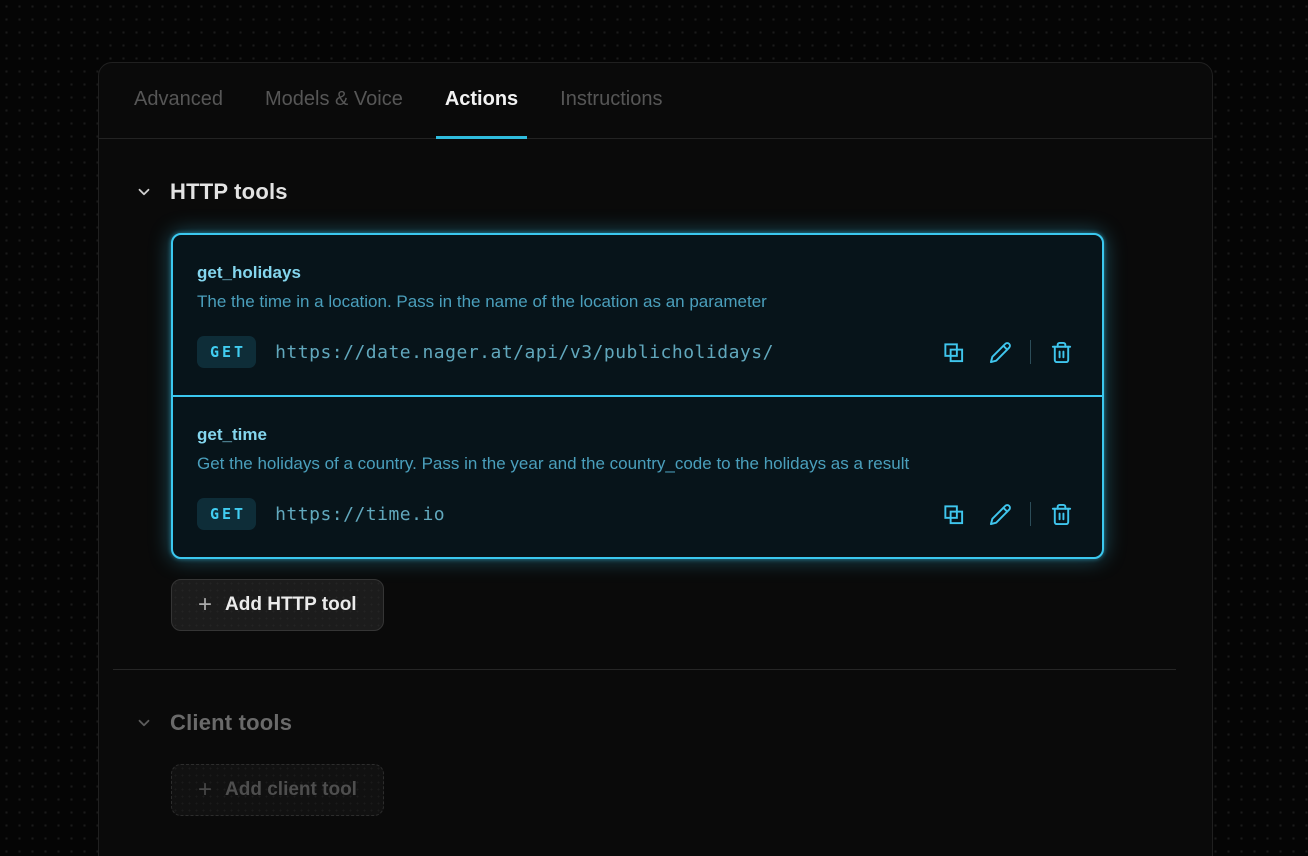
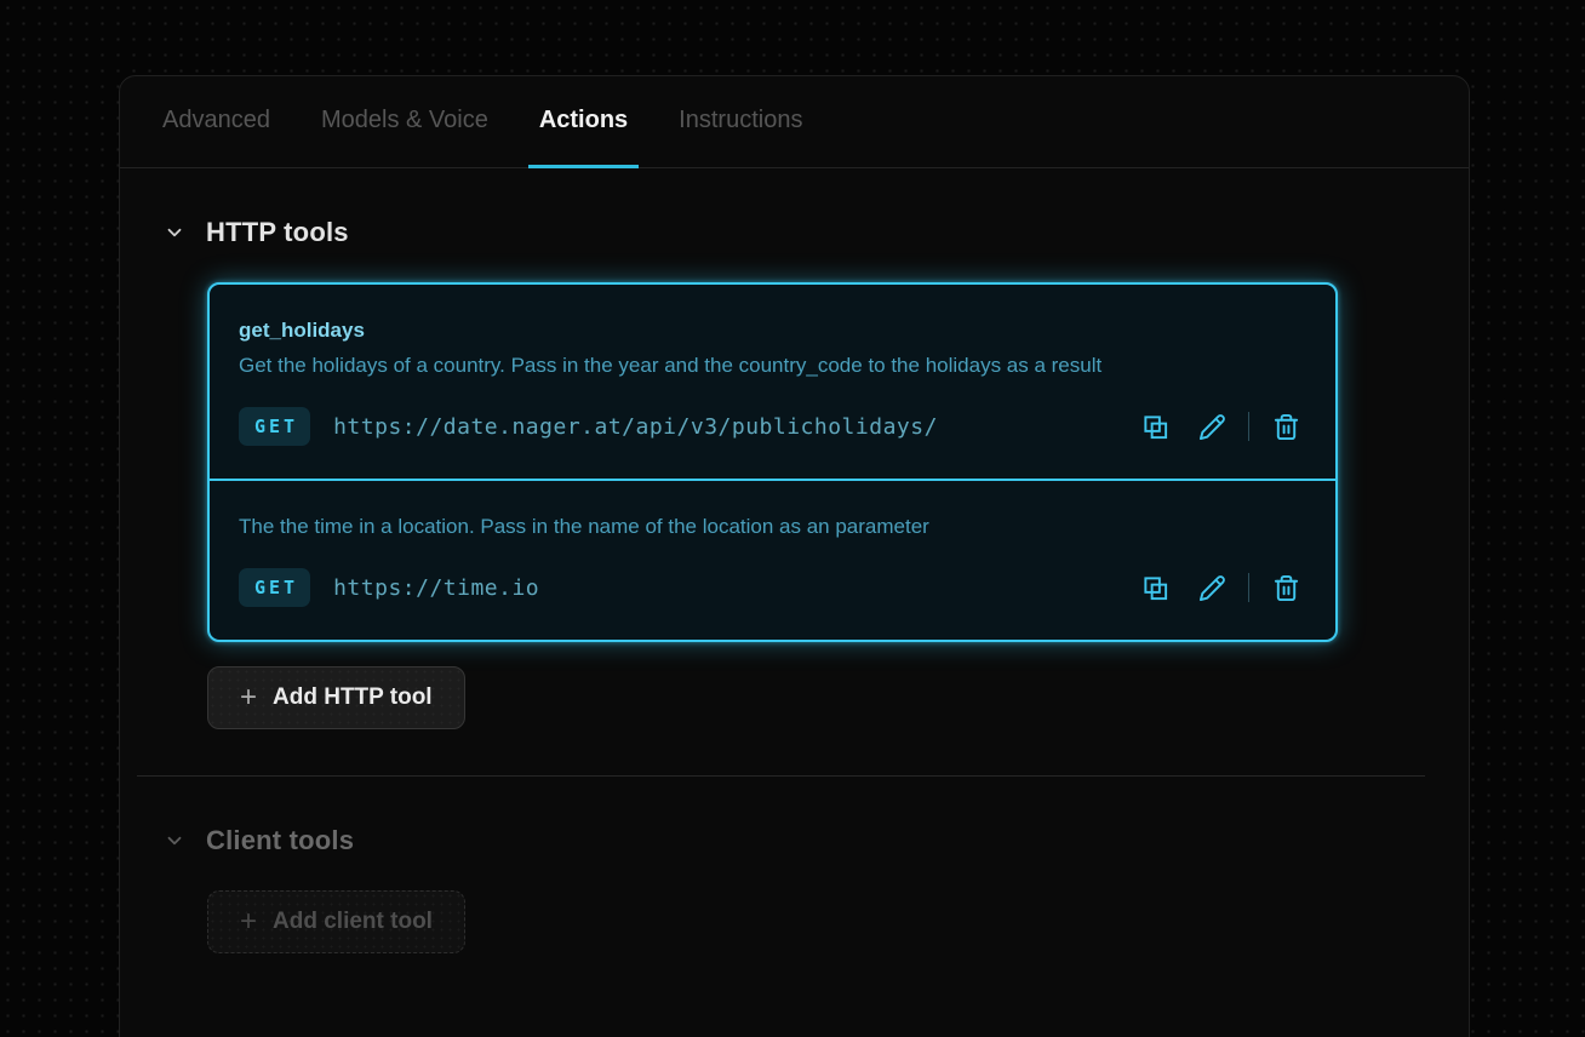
  Advanced
  Models & Voice
  Actions
  Instructions
  HTTP tools
  get_holidays
- The the time in a location. Pass in the name of the location as an parameter
+ Get the holidays of a country. Pass in the year and the country_code to the holidays as a result
  GET
  https://date.nager.at/api/v3/publicholidays/
- get_time
- Get the holidays of a country. Pass in the year and the country_code to the holidays as a result
+ The the time in a location. Pass in the name of the location as an parameter
  GET
  https://time.io
  +
  Add HTTP tool
  Client tools
  +
  Add client tool
